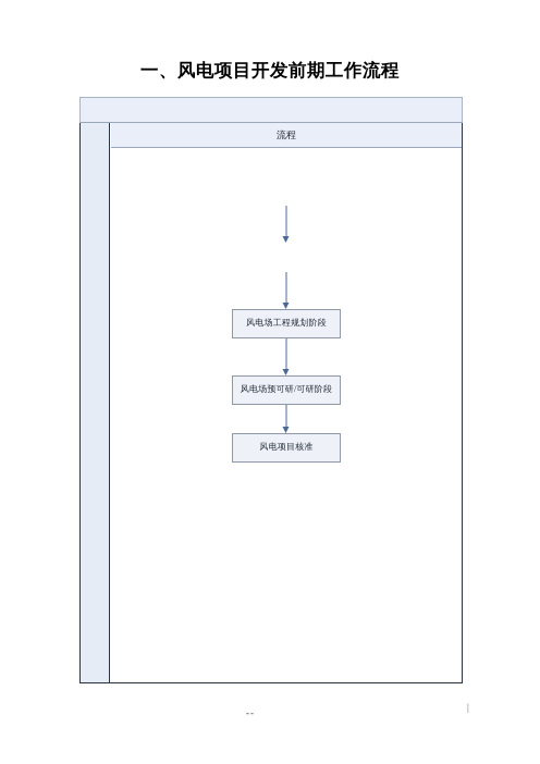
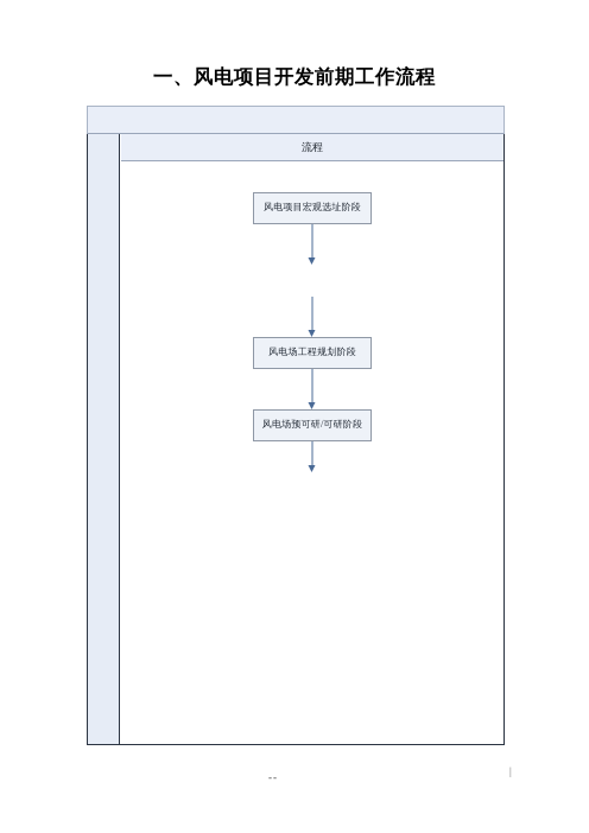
  一、风电项目开发前期工作流程
  流程
+ 风电项目宏观选址阶段
  风电场工程规划阶段
  风电场预可研/可研阶段
- 风电项目核准
  --
  |
